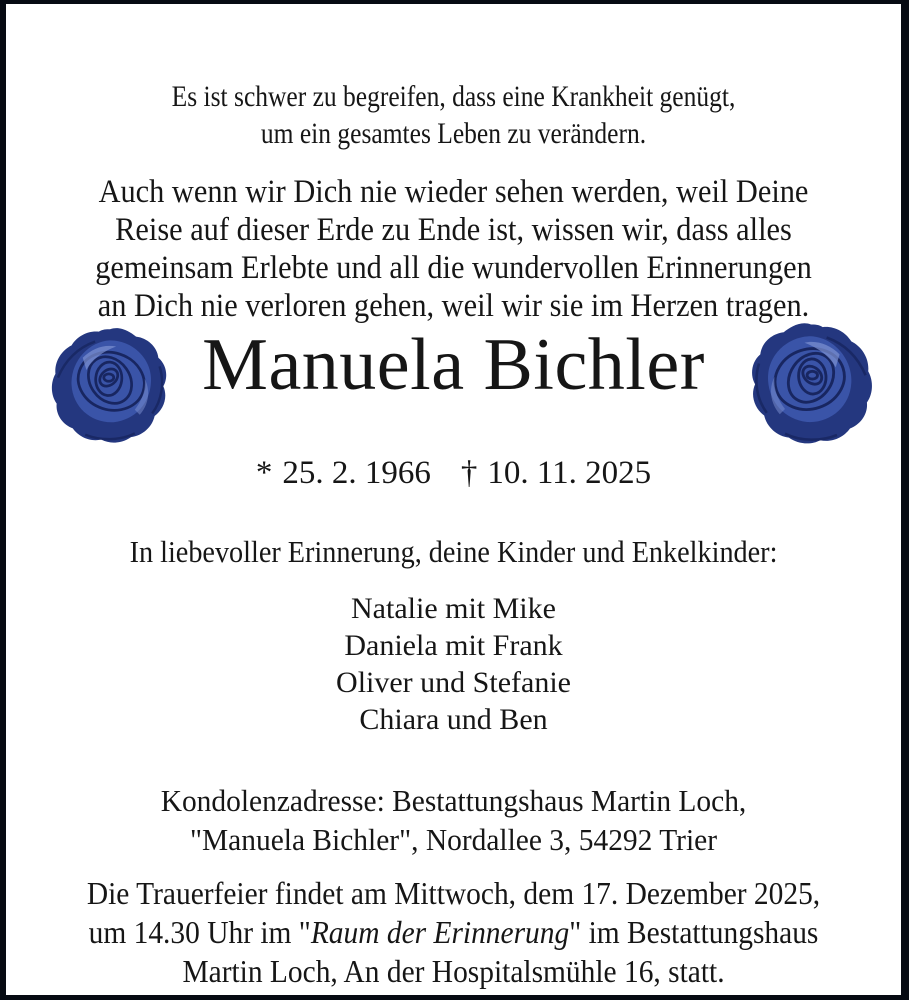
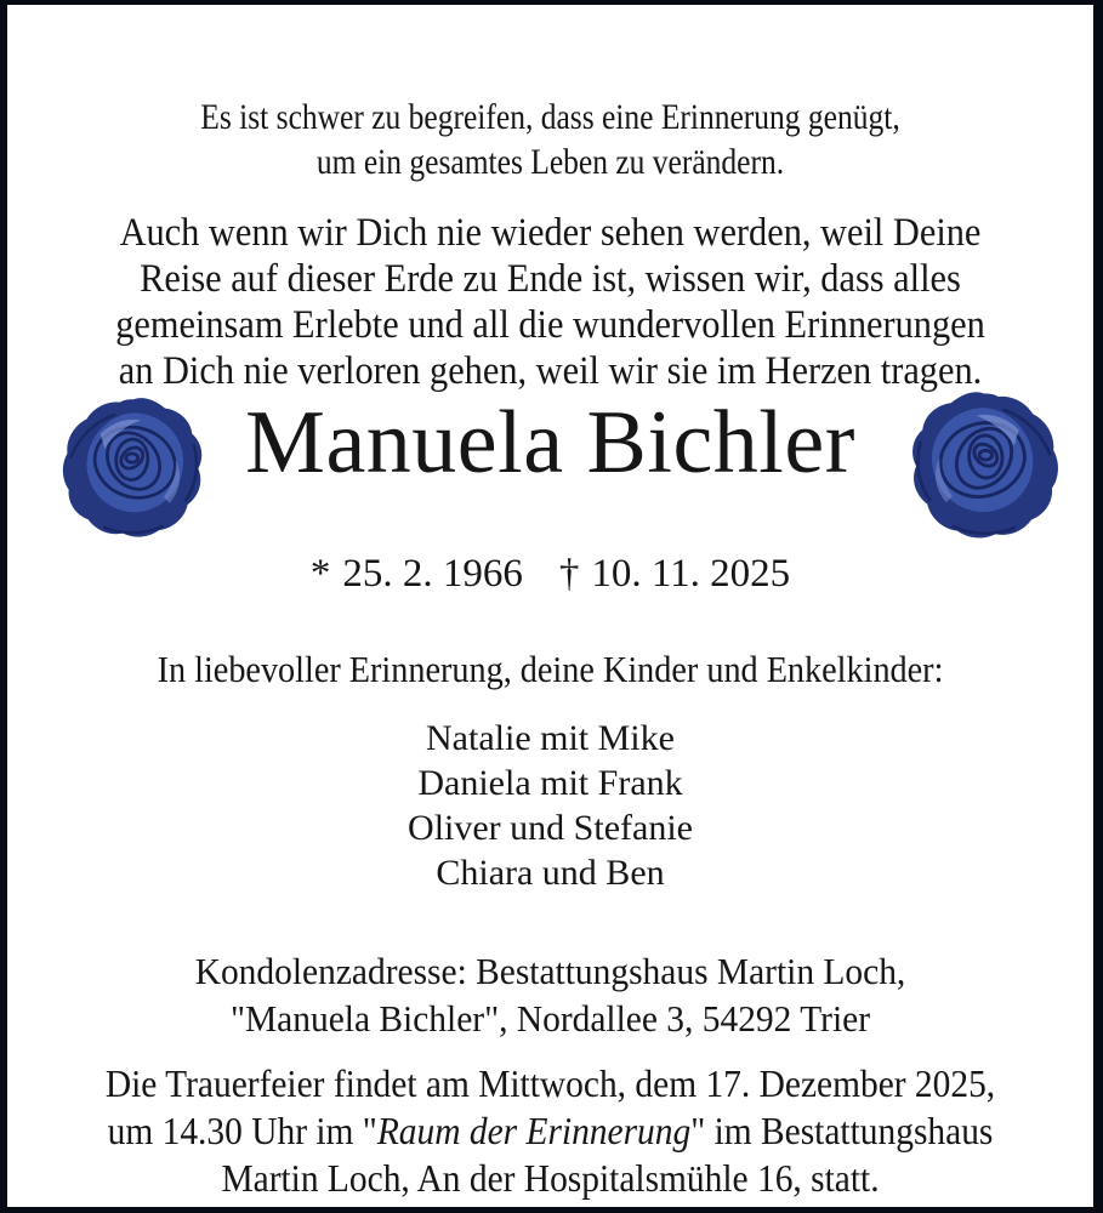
- Es ist schwer zu begreifen, dass eine Krankheit genügt,
+ Es ist schwer zu begreifen, dass eine Erinnerung genügt,
  um ein gesamtes Leben zu verändern.
  Auch wenn wir Dich nie wieder sehen werden, weil Deine
  Reise auf dieser Erde zu Ende ist, wissen wir, dass alles
  gemeinsam Erlebte und all die wundervollen Erinnerungen
  an Dich nie verloren gehen, weil wir sie im Herzen tragen.
  Manuela Bichler
  * 25. 2. 1966 † 10. 11. 2025
  In liebevoller Erinnerung, deine Kinder und Enkelkinder:
  Natalie mit Mike
  Daniela mit Frank
  Oliver und Stefanie
  Chiara und Ben
  Kondolenzadresse: Bestattungshaus Martin Loch,
  "Manuela Bichler", Nordallee 3, 54292 Trier
  Die Trauerfeier findet am Mittwoch, dem 17. Dezember 2025,
  um 14.30 Uhr im "Raum der Erinnerung" im Bestattungshaus
  Martin Loch, An der Hospitalsmühle 16, statt.
